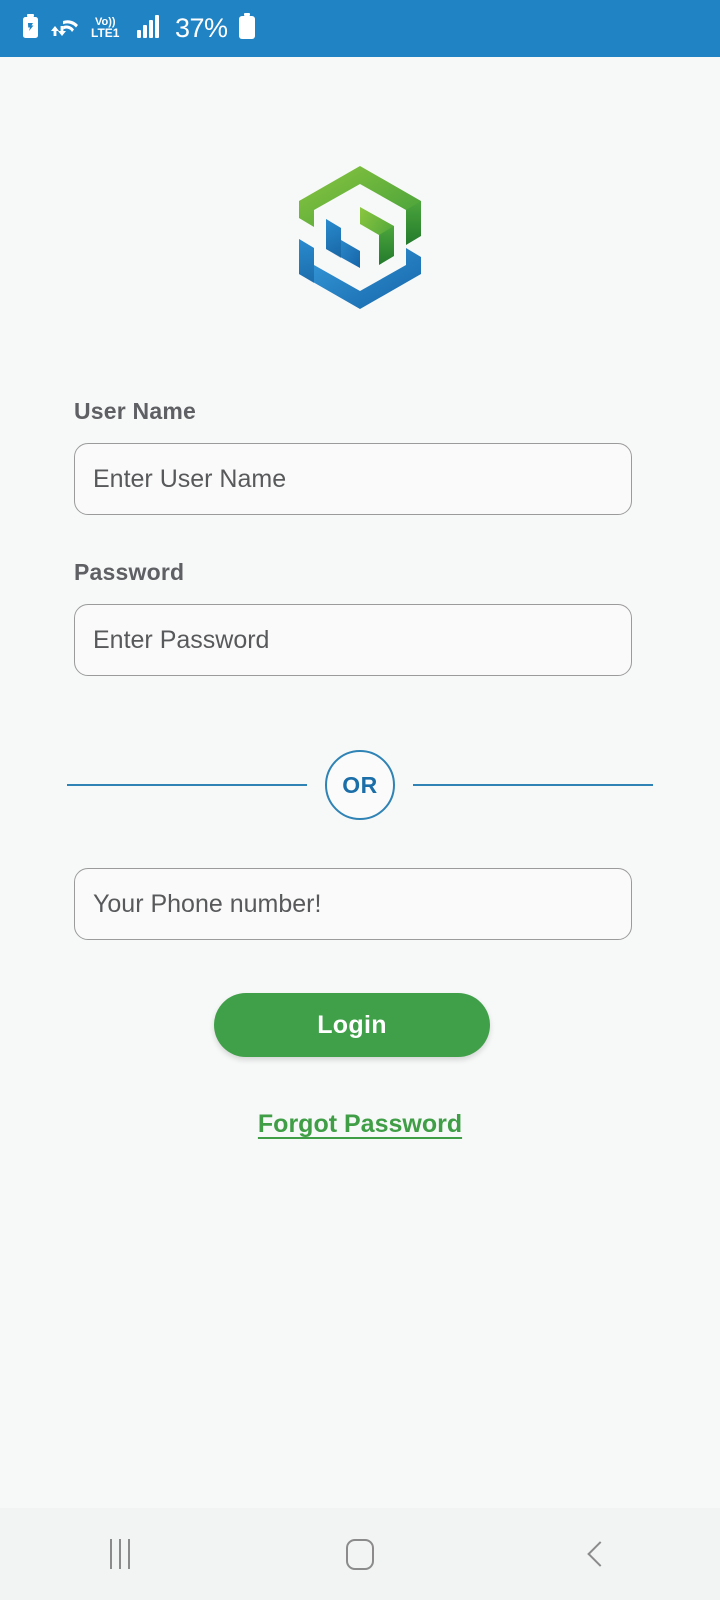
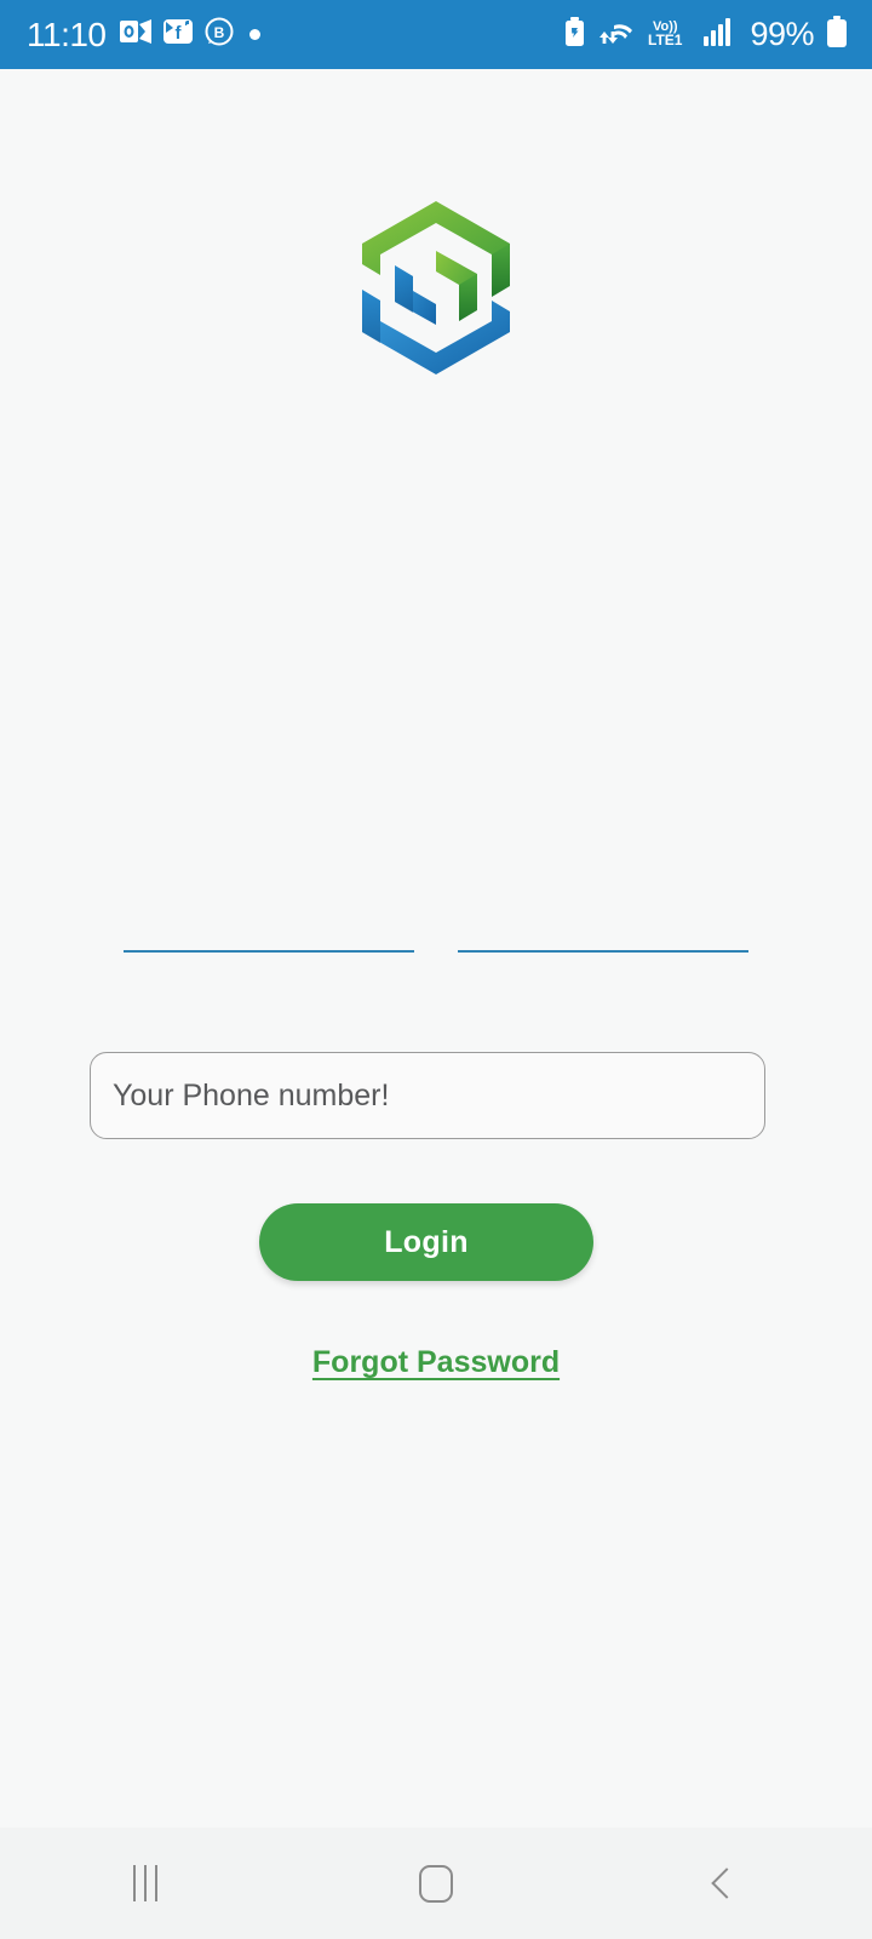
+ 11:10
+ f
+ B
  Vo))
  LTE1
- 37%
+ 99%
- User Name
- Enter User Name
- Password
- Enter Password
- OR
  Your Phone number!
  Login
  Forgot Password
